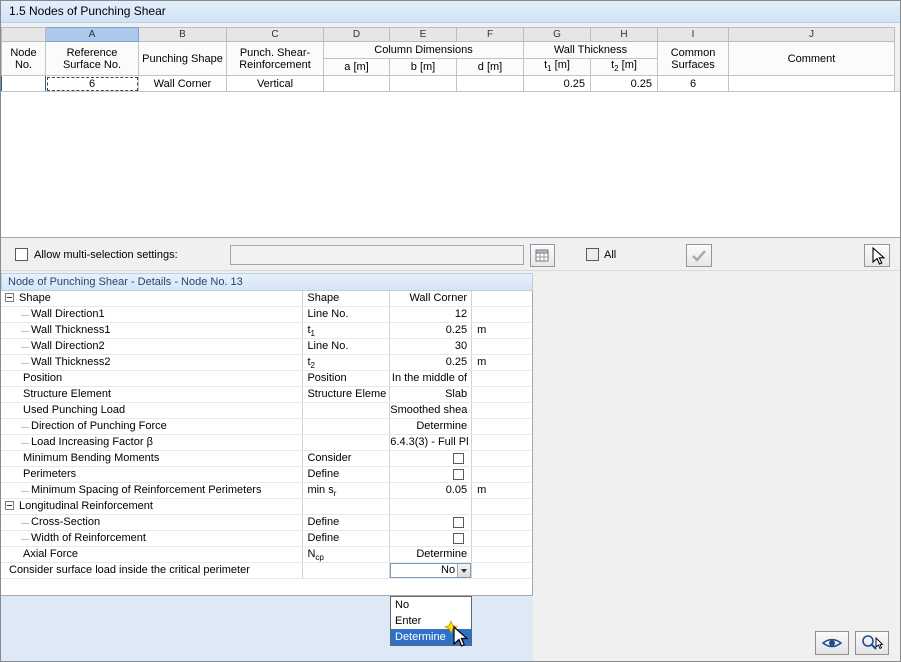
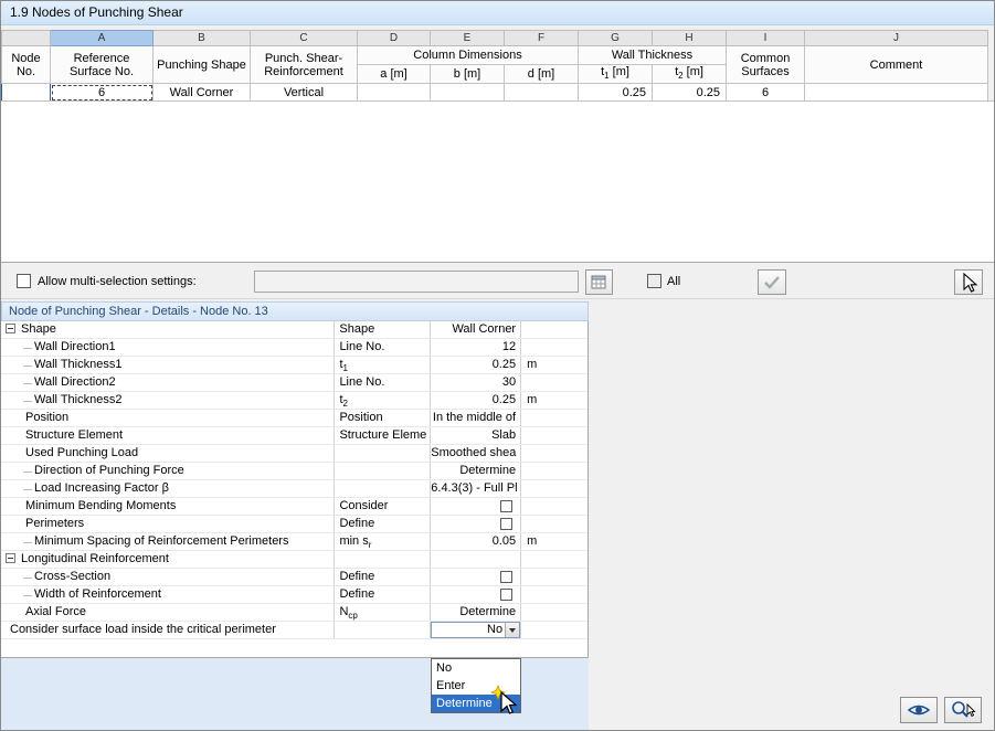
- 1.5 Nodes of Punching Shear
+ 1.9 Nodes of Punching Shear
  	A	B	C	D	E	F	G	H	I	J
  Node No.	Reference Surface No.	Punching Shape	Punch. Shear-Reinforcement	Column Dimensions	Wall Thickness	Common Surfaces	Comment
  a [m]	b [m]	d [m]	t1 [m]	t2 [m]
  	6	Wall Corner	Vertical				0.25	0.25	6
  Allow multi-selection settings:
  All
  Node of Punching Shear - Details - Node No. 13
  Shape
  Shape
  Wall Corner
  Wall Direction1
  Line No.
  12
  Wall Thickness1
  t1
  0.25
  m
  Wall Direction2
  Line No.
  30
  Wall Thickness2
  t2
  0.25
  m
  Position
  Position
  In the middle of
  Structure Element
  Structure Eleme
  Slab
  Used Punching Load
  Smoothed shea
  Direction of Punching Force
  Determine
  Load Increasing Factor β
  6.4.3(3) - Full Pl
  Minimum Bending Moments
  Consider
  Perimeters
  Define
  Minimum Spacing of Reinforcement Perimeters
  min sr
  0.05
  m
  Longitudinal Reinforcement
  Cross-Section
  Define
  Width of Reinforcement
  Define
  Axial Force
  Ncp
  Determine
  Consider surface load inside the critical perimeter
  No
  No
  Enter
  Determine
